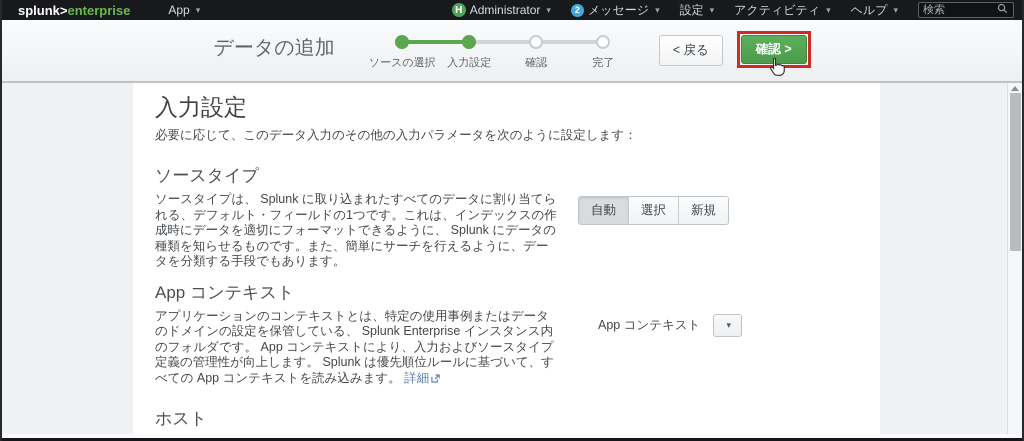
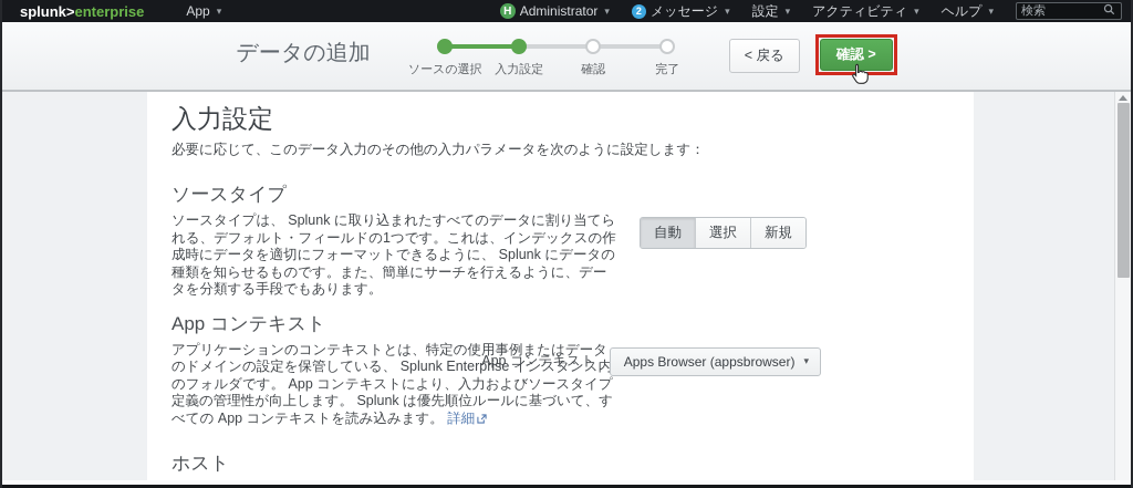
  splunk>enterprise
  App
  H
  Administrator
  2
  メッセージ
  設定
  アクティビティ
  ヘルプ
  検索
  データの追加
  ソースの選択
  入力設定
  確認
  完了
  < 戻る
  確認 >
  入力設定
  必要に応じて、このデータ入力のその他の入力パラメータを次のように設定します：
  ソースタイプ
  ソースタイプは、 Splunk に取り込まれたすべてのデータに割り当てられる、デフォルト・フィールドの1つです。これは、インデックスの作成時にデータを適切にフォーマットできるように、 Splunk にデータの種類を知らせるものです。また、簡単にサーチを行えるように、データを分類する手段でもあります。
  自動
  選択
  新規
  App コンテキスト
  アプリケーションのコンテキストとは、特定の使用事例またはデータのドメインの設定を保管している、 Splunk Enterprise インスタンス内のフォルダです。 App コンテキストにより、入力およびソースタイプ定義の管理性が向上します。 Splunk は優先順位ルールに基づいて、すべての App コンテキストを読み込みます。 詳細
  App コンテキスト
+ Apps Browser (appsbrowser)
  ▾
  ホスト
